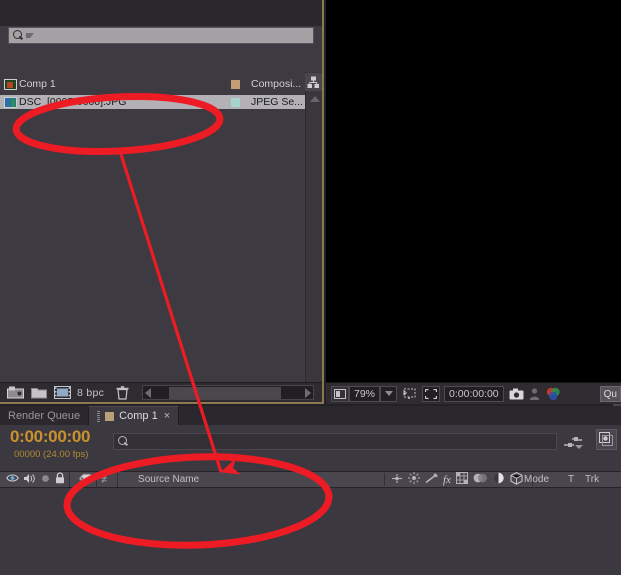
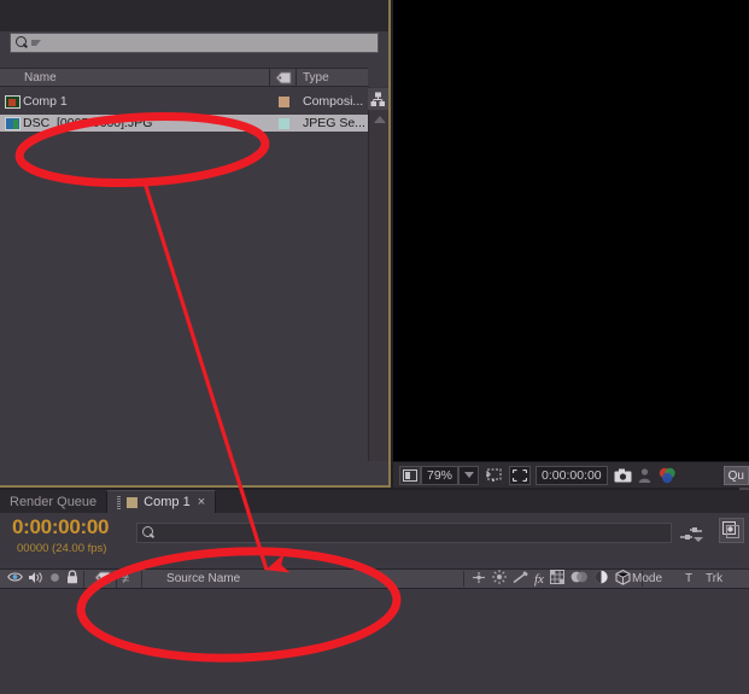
+ Name
+ Type
  Comp 1
  Composi...
  JPEG Se...
- 8 bpc
  79%
  0:00:00:00
  Qu
  Render Queue
  Comp 1
  ×
  0:00:00:00
  00000 (24.00 fps)
  ≠
  Source Name
  fx
  Mode
  T
  Trk
